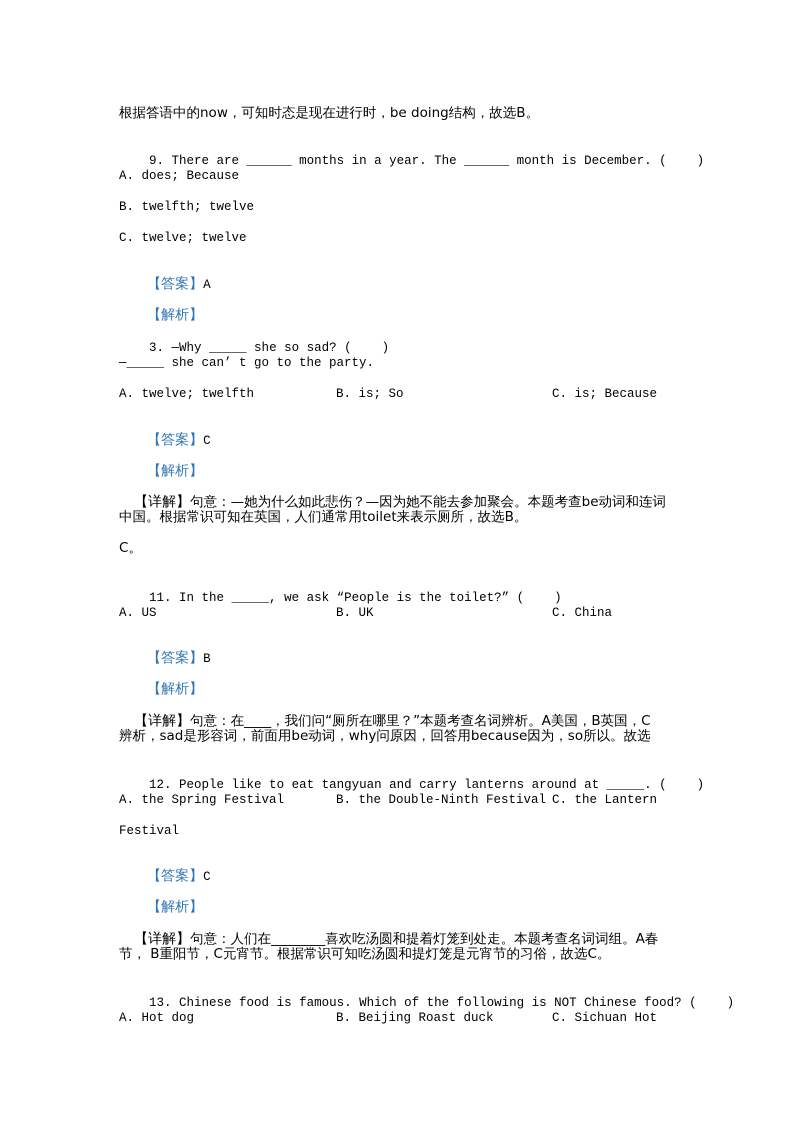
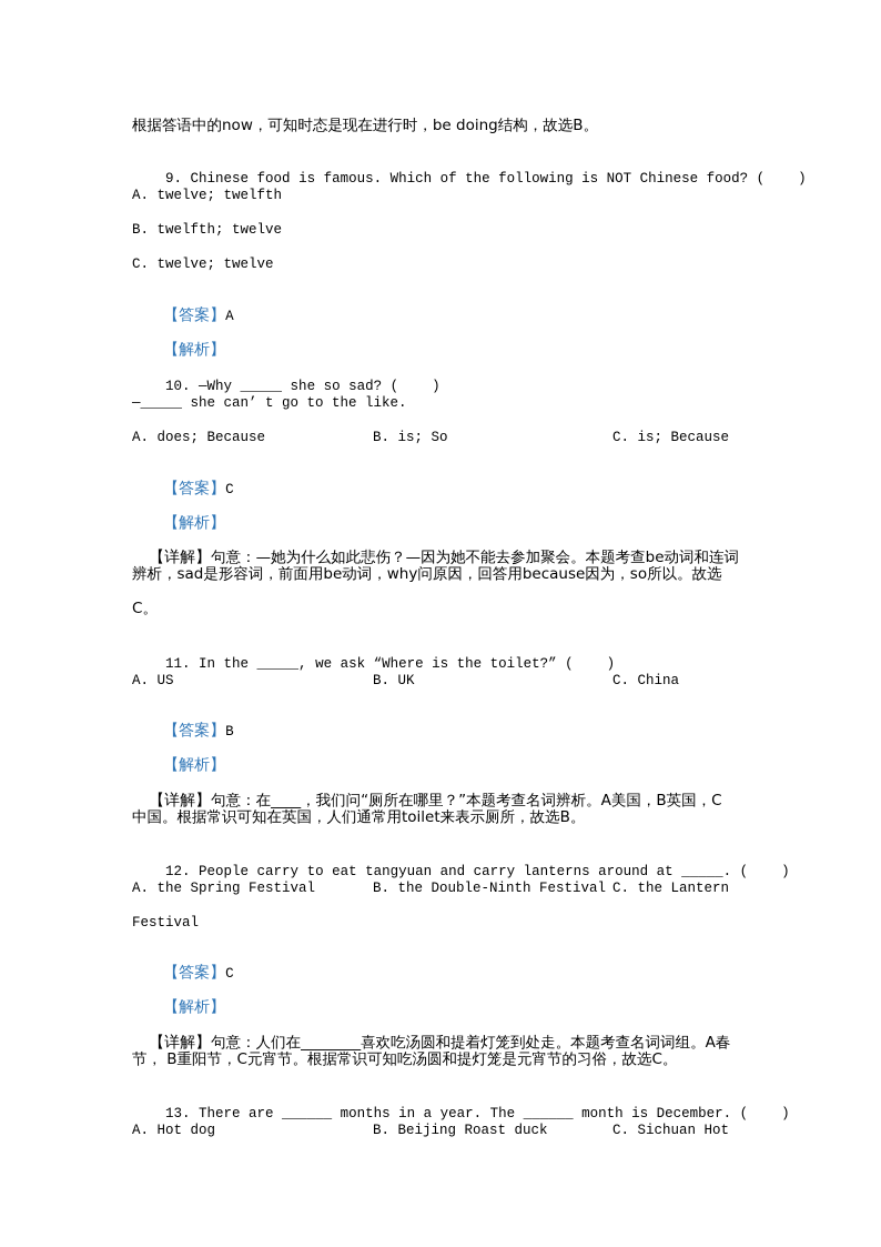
  根据答语中的now，可知时态是现在进行时，be doing结构，故选B。
- 9. There are ______ months in a year. The ______ month is December. ( )
+ 9. Chinese food is famous. Which of the following is NOT Chinese food? ( )
- A. does; Because
+ A. twelve; twelfth
  B. twelfth; twelve
  C. twelve; twelve
  【答案】A
  【解析】
- 3. —Why _____ she so sad? ( )
+ 10. —Why _____ she so sad? ( )
- —_____ she can’ t go to the party.
+ —_____ she can’ t go to the like.
- A. twelve; twelfth
+ A. does; Because
  B. is; So
  C. is; Because
  【答案】C
  【解析】
  【详解】句意：—她为什么如此悲伤？—因为她不能去参加聚会。本题考查be动词和连词
- 中国。根据常识可知在英国，人们通常用toilet来表示厕所，故选B。
+ 辨析，sad是形容词，前面用be动词，why问原因，回答用because因为，so所以。故选
  C。
- 11. In the _____, we ask “People is the toilet?” ( )
+ 11. In the _____, we ask “Where is the toilet?” ( )
  A. US
  B. UK
  C. China
  【答案】B
  【解析】
  【详解】句意：在____，我们问“厕所在哪里？”本题考查名词辨析。A美国，B英国，C
- 辨析，sad是形容词，前面用be动词，why问原因，回答用because因为，so所以。故选
+ 中国。根据常识可知在英国，人们通常用toilet来表示厕所，故选B。
- 12. People like to eat tangyuan and carry lanterns around at _____. ( )
+ 12. People carry to eat tangyuan and carry lanterns around at _____. ( )
  A. the Spring Festival
  B. the Double-Ninth Festival
  C. the Lantern
  Festival
  【答案】C
  【解析】
  【详解】句意：人们在________喜欢吃汤圆和提着灯笼到处走。本题考查名词词组。A春
  节， B重阳节，C元宵节。根据常识可知吃汤圆和提灯笼是元宵节的习俗，故选C。
- 13. Chinese food is famous. Which of the following is NOT Chinese food? ( )
+ 13. There are ______ months in a year. The ______ month is December. ( )
  A. Hot dog
  B. Beijing Roast duck
  C. Sichuan Hot
